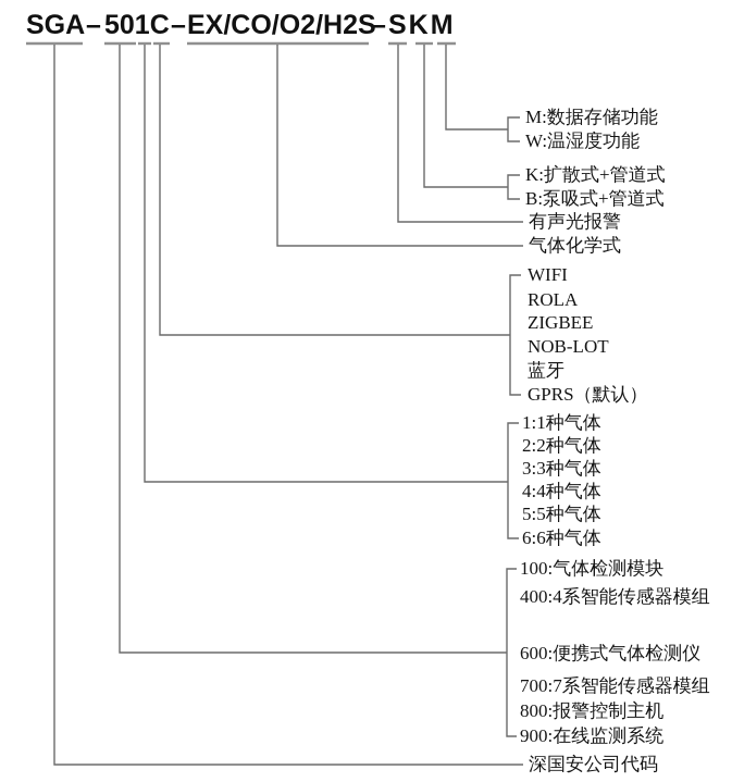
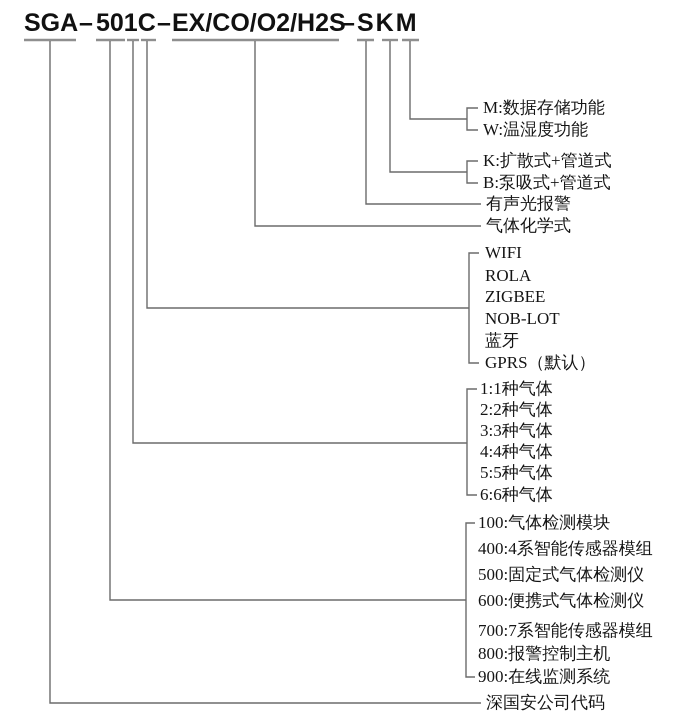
  SGA
  –
  501C
  –
  EX/CO/O2/H2S
  –
  SKM
  M:数据存储功能
  W:温湿度功能
  K:扩散式+管道式
  B:泵吸式+管道式
  有声光报警
  气体化学式
  WIFI
  ROLA
  ZIGBEE
  NOB-LOT
  蓝牙
  GPRS（默认）
  1:1种气体
  2:2种气体
  3:3种气体
  4:4种气体
  5:5种气体
  6:6种气体
  100:气体检测模块
  400:4系智能传感器模组
+ 500:固定式气体检测仪
  600:便携式气体检测仪
  700:7系智能传感器模组
  800:报警控制主机
  900:在线监测系统
  深国安公司代码
